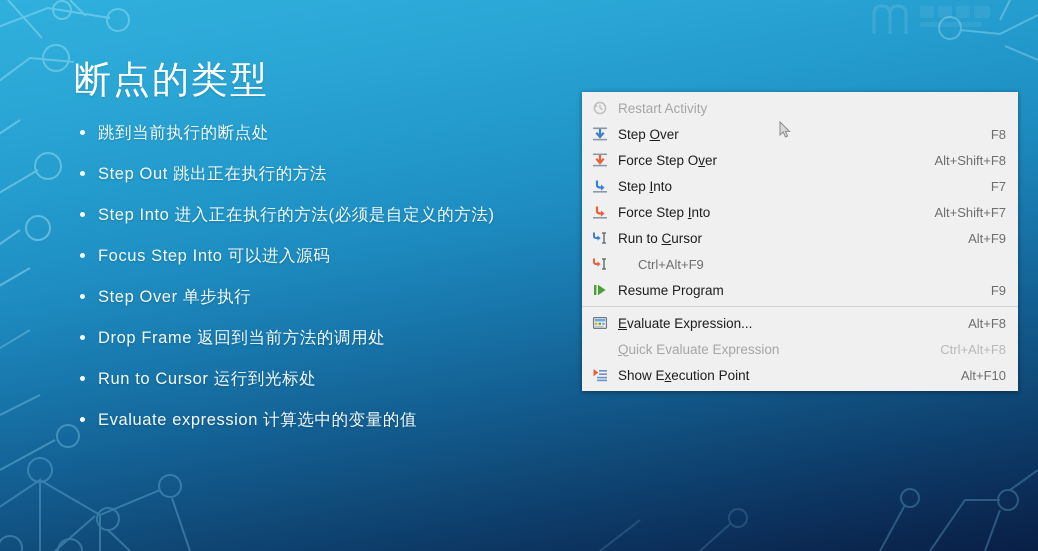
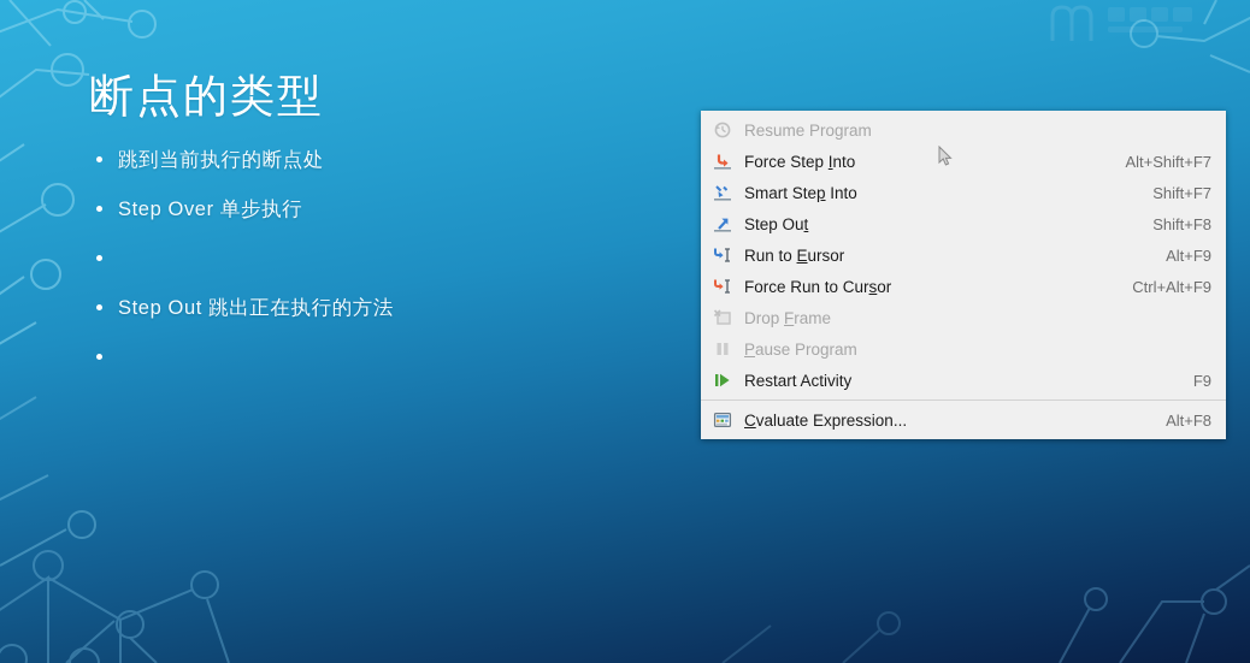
  断点的类型
  跳到当前执行的断点处
- Step Out 跳出正在执行的方法
+ Step Over 单步执行
- Step Into 进入正在执行的方法(必须是自定义的方法)
- Focus Step Into 可以进入源码
- Step Over 单步执行
+ Step Out 跳出正在执行的方法
- Drop Frame 返回到当前方法的调用处
- Run to Cursor 运行到光标处
- Evaluate expression 计算选中的变量的值
- Restart Activity
+ Resume Program
- Step Over
- F8
- Force Step Over
- Alt+Shift+F8
- Step Into
- F7
  Force Step Into
  Alt+Shift+F7
+ Smart Step Into
+ Shift+F7
+ Step Out
+ Shift+F8
- Run to Cursor
+ Run to Eursor
  Alt+F9
+ Force Run to Cursor
  Ctrl+Alt+F9
+ Drop Frame
+ Pause Program
- Resume Program
+ Restart Activity
  F9
- Evaluate Expression...
+ Cvaluate Expression...
  Alt+F8
- Quick Evaluate Expression
- Ctrl+Alt+F8
- Show Execution Point
- Alt+F10
